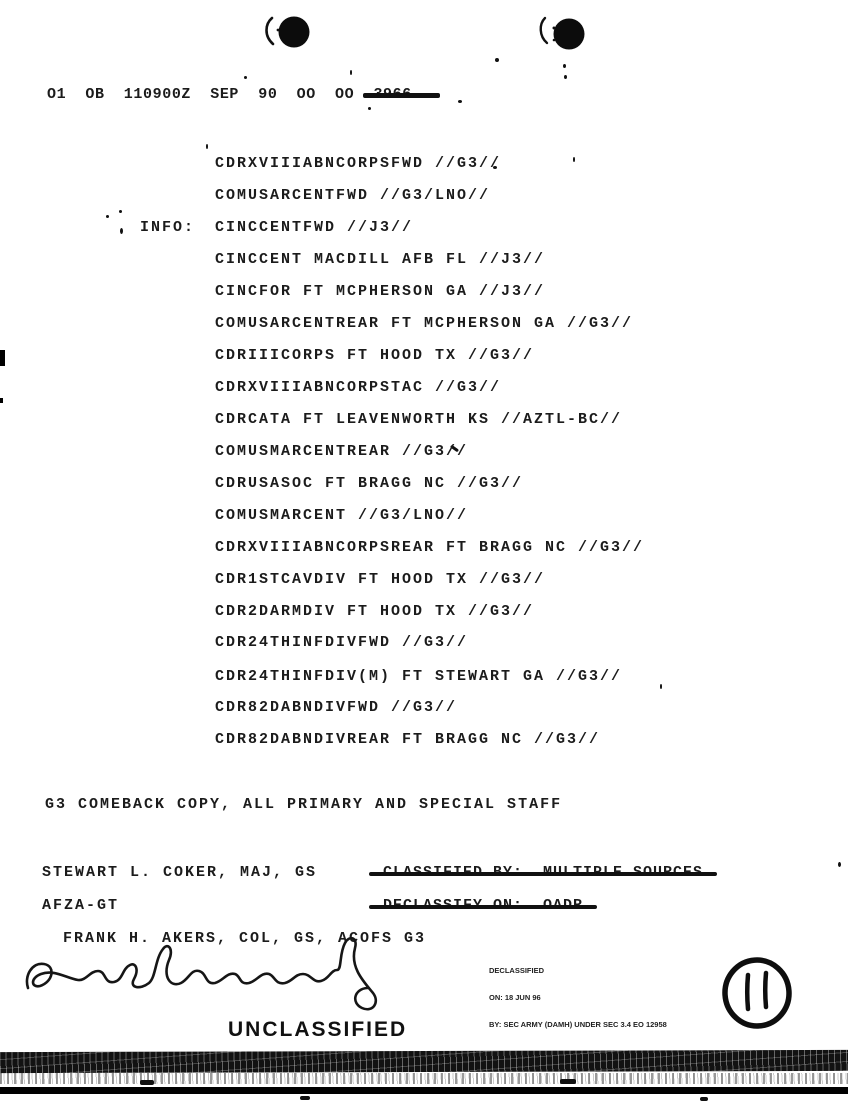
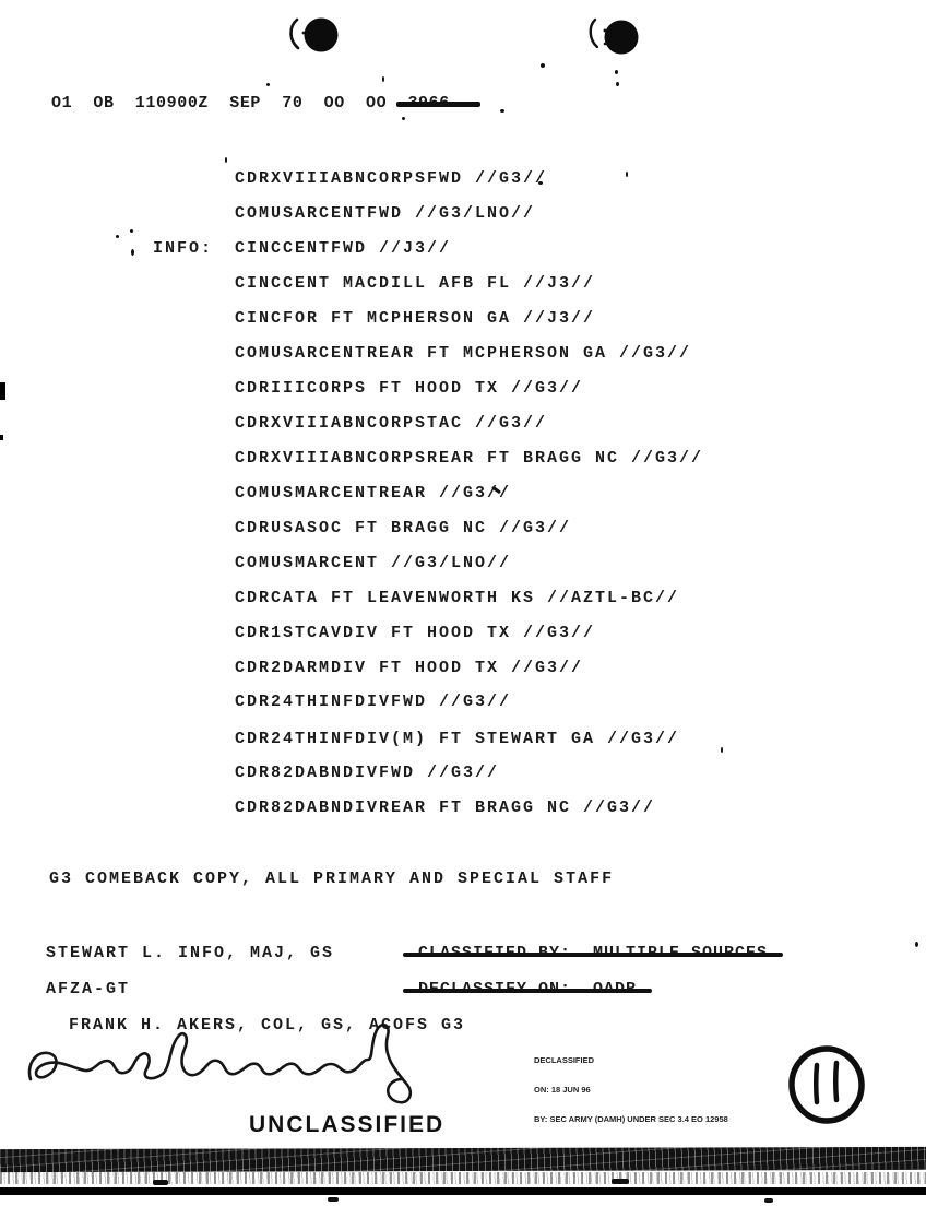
- O1 OB 110900Z SEP 90 OO OO 3966
+ O1 OB 110900Z SEP 70 OO OO 3966
  INFO:
  CDRXVIIIABNCORPSFWD //G3//
  COMUSARCENTFWD //G3/LNO//
  CINCCENTFWD //J3//
  CINCCENT MACDILL AFB FL //J3//
  CINCFOR FT MCPHERSON GA //J3//
  COMUSARCENTREAR FT MCPHERSON GA //G3//
  CDRIIICORPS FT HOOD TX //G3//
  CDRXVIIIABNCORPSTAC //G3//
- CDRCATA FT LEAVENWORTH KS //AZTL-BC//
+ CDRXVIIIABNCORPSREAR FT BRAGG NC //G3//
  COMUSMARCENTREAR //G3//
  CDRUSASOC FT BRAGG NC //G3//
  COMUSMARCENT //G3/LNO//
- CDRXVIIIABNCORPSREAR FT BRAGG NC //G3//
+ CDRCATA FT LEAVENWORTH KS //AZTL-BC//
  CDR1STCAVDIV FT HOOD TX //G3//
  CDR2DARMDIV FT HOOD TX //G3//
  CDR24THINFDIVFWD //G3//
  CDR24THINFDIV(M) FT STEWART GA //G3//
  CDR82DABNDIVFWD //G3//
  CDR82DABNDIVREAR FT BRAGG NC //G3//
  G3 COMEBACK COPY, ALL PRIMARY AND SPECIAL STAFF
- STEWART L. COKER, MAJ, GS
+ STEWART L. INFO, MAJ, GS
  CLASSIFIED BY: MULTIPLE SOURCES
  AFZA-GT
  DECLASSIFY ON: OADR
  FRANK H. AKERS, COL, GS, AOFS G3
  DECLASSIFIED
  ON: 18 JUN 96
  BY: SEC ARMY (DAMH) UNDER SEC 3.4 EO 12958
  UNCLASSIFIED
